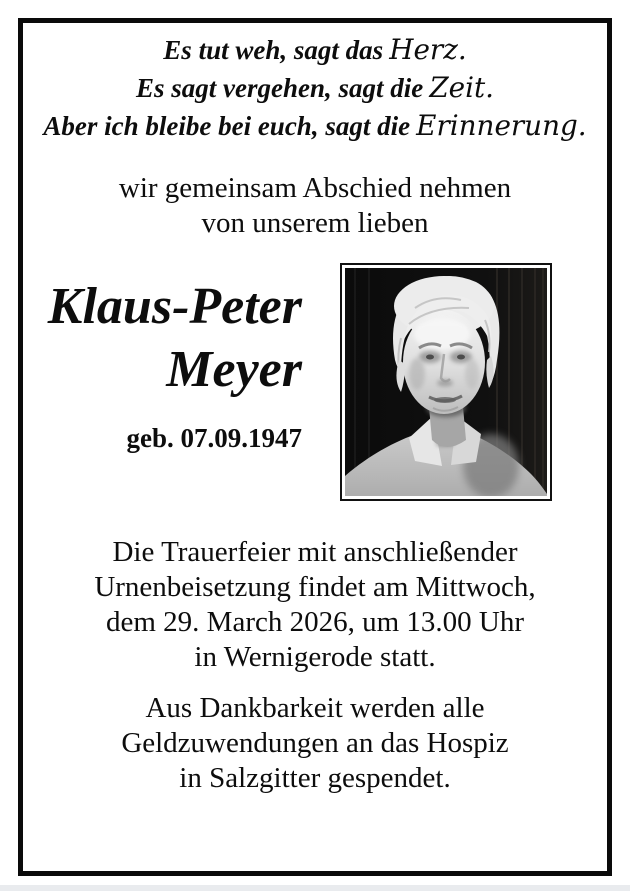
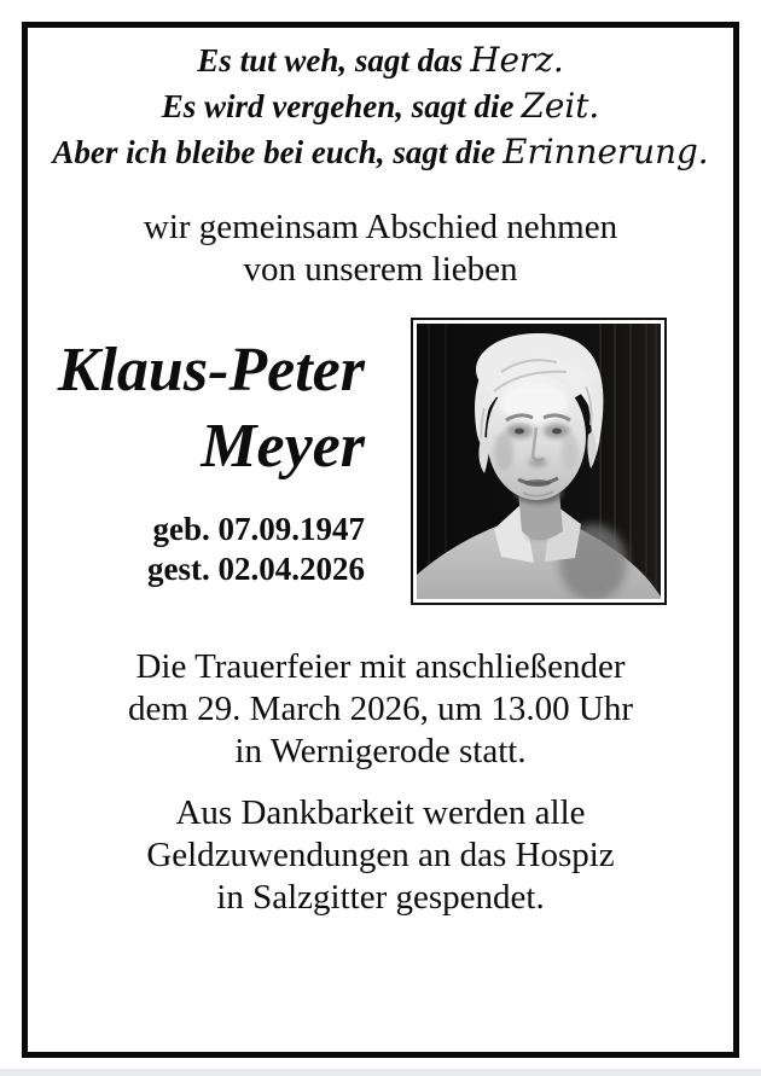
  Es tut weh, sagt das Herz.
- Es sagt vergehen, sagt die Zeit.
+ Es wird vergehen, sagt die Zeit.
  Aber ich bleibe bei euch, sagt die Erinnerung.
  wir gemeinsam Abschied nehmen
  von unserem lieben
  Klaus-Peter
  Meyer
  geb. 07.09.1947
+ gest. 02.04.2026
  Die Trauerfeier mit anschließender
- Urnenbeisetzung findet am Mittwoch,
  dem 29. March 2026, um 13.00 Uhr
  in Wernigerode statt.
  Aus Dankbarkeit werden alle
  Geldzuwendungen an das Hospiz
  in Salzgitter gespendet.
